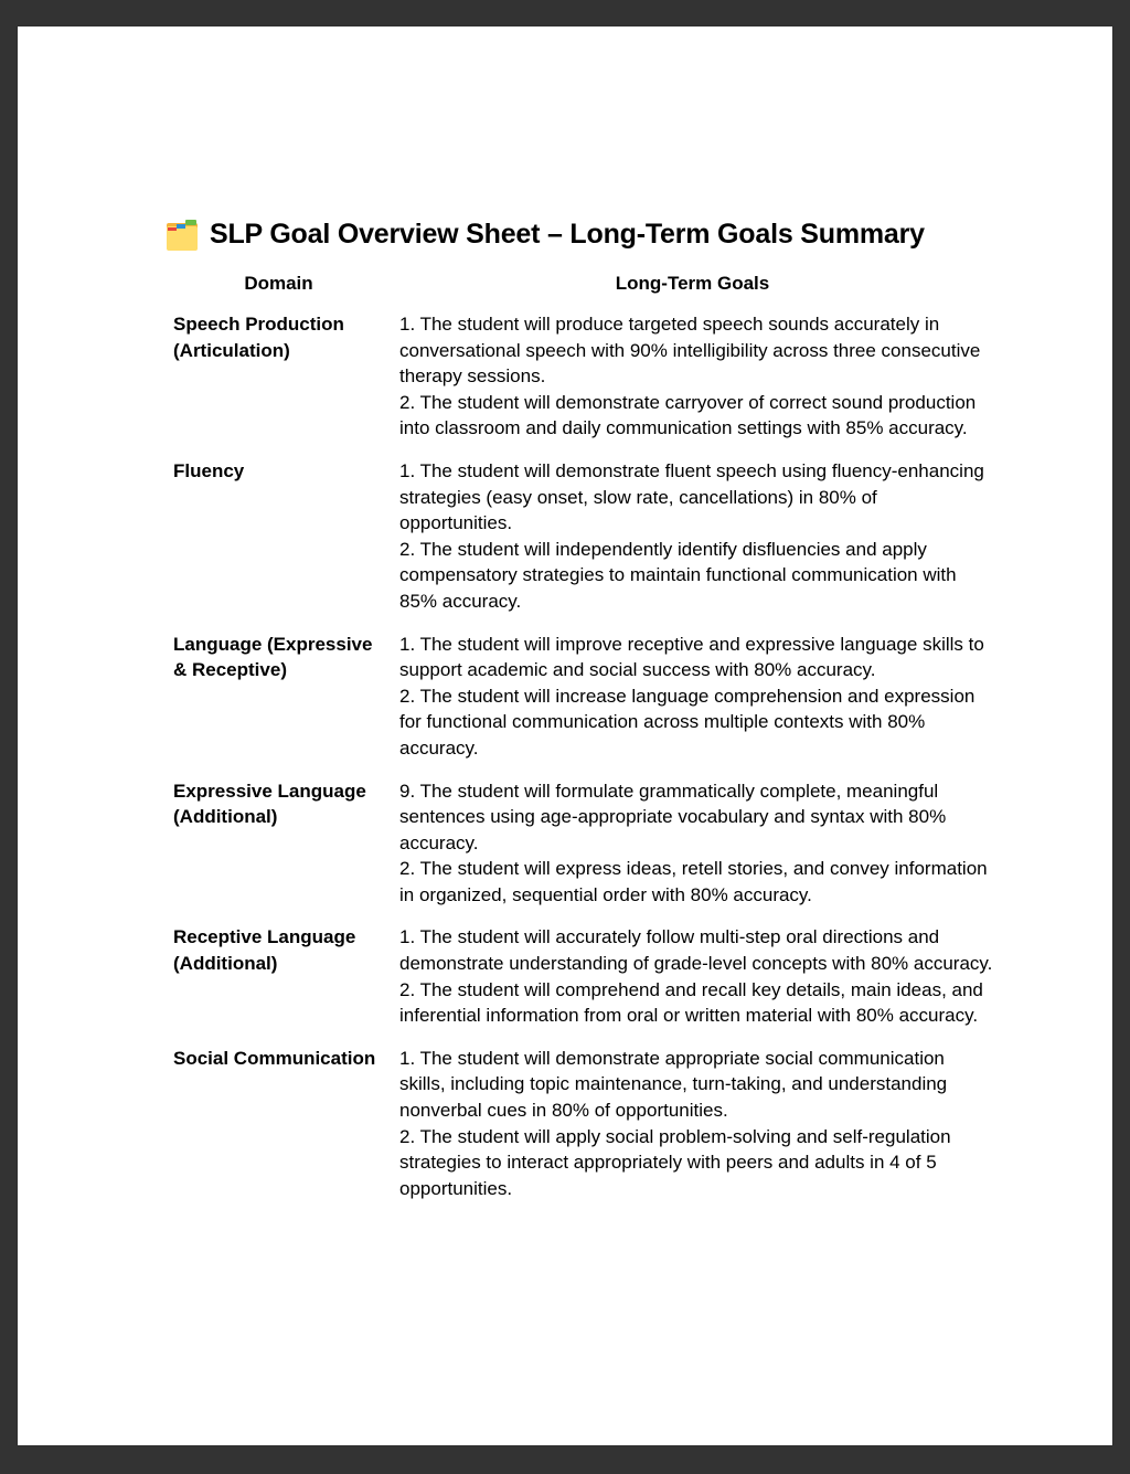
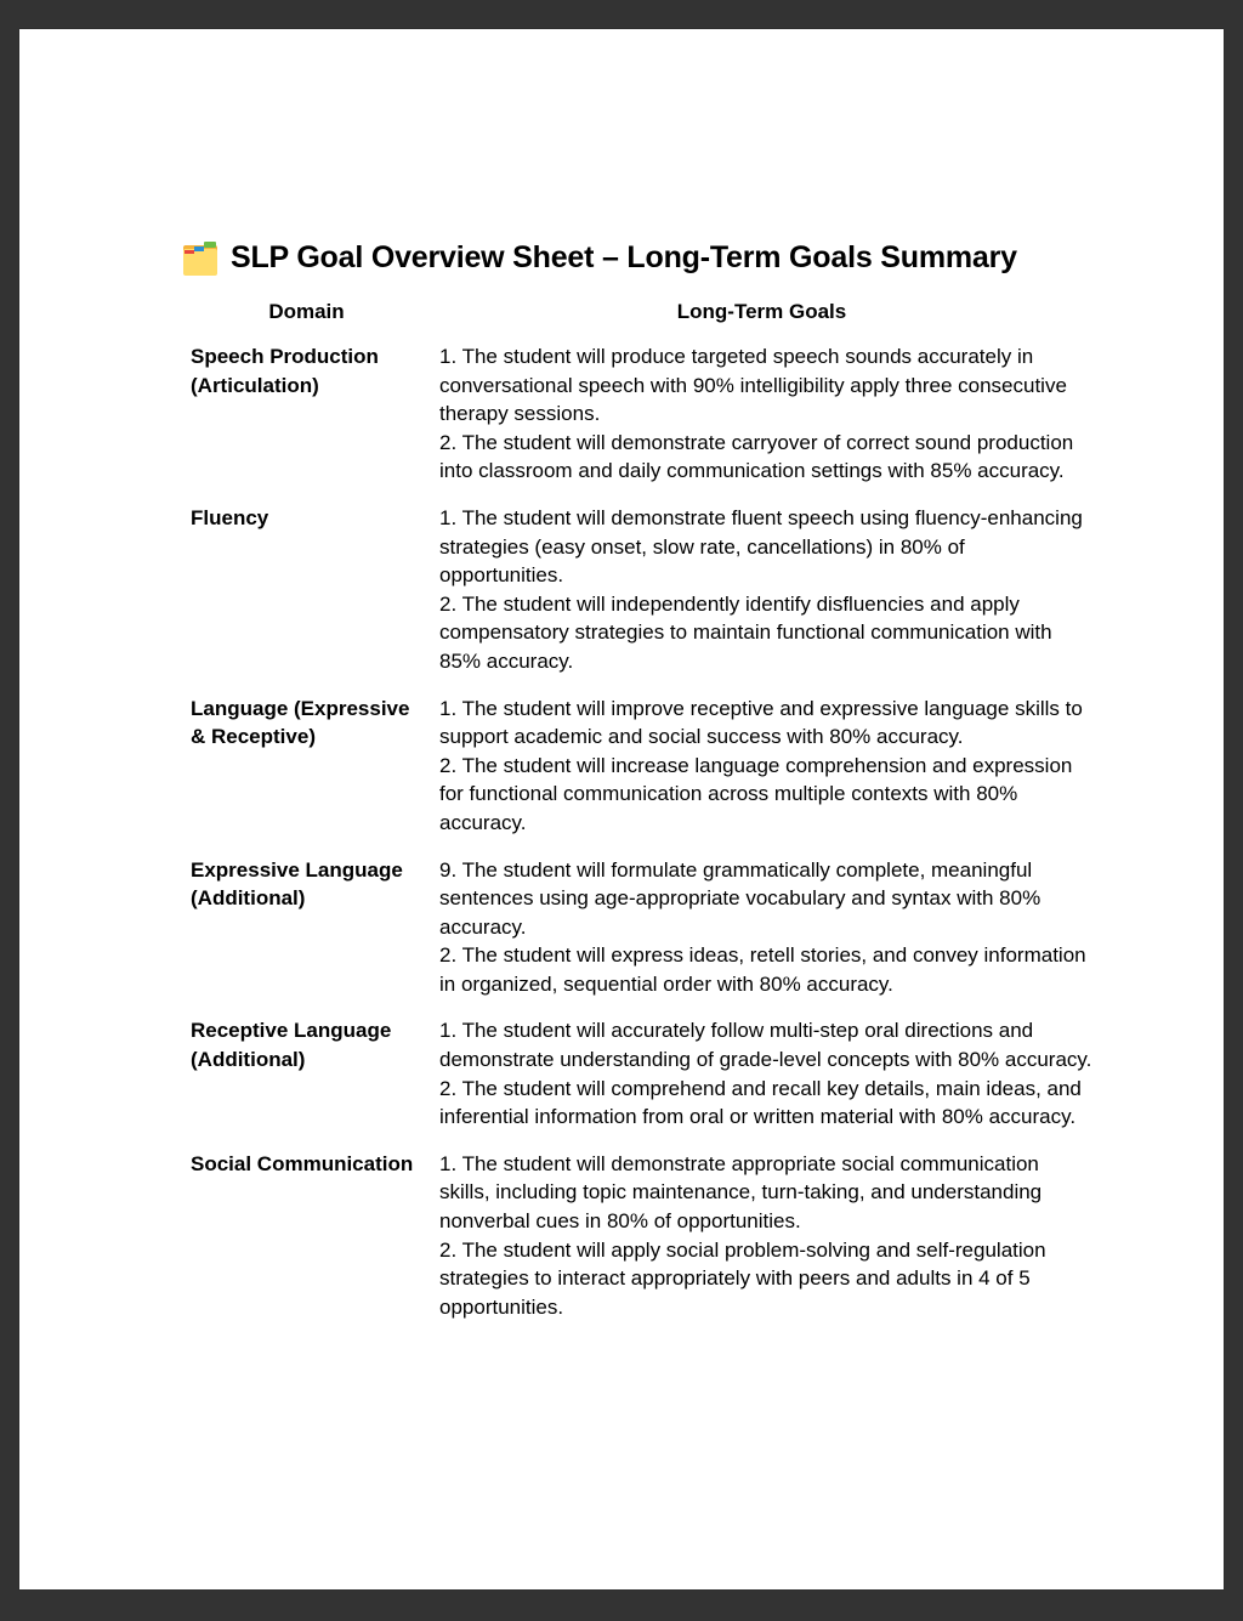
  SLP Goal Overview Sheet – Long-Term Goals Summary
  Domain	Long-Term Goals
- Speech Production (Articulation)	1. The student will produce targeted speech sounds accurately in conversational speech with 90% intelligibility across three consecutive therapy sessions. 2. The student will demonstrate carryover of correct sound production into classroom and daily communication settings with 85% accuracy.
+ Speech Production (Articulation)	1. The student will produce targeted speech sounds accurately in conversational speech with 90% intelligibility apply three consecutive therapy sessions. 2. The student will demonstrate carryover of correct sound production into classroom and daily communication settings with 85% accuracy.
  Fluency	1. The student will demonstrate fluent speech using fluency-enhancing strategies (easy onset, slow rate, cancellations) in 80% of opportunities. 2. The student will independently identify disfluencies and apply compensatory strategies to maintain functional communication with 85% accuracy.
  Language (Expressive & Receptive)	1. The student will improve receptive and expressive language skills to support academic and social success with 80% accuracy. 2. The student will increase language comprehension and expression for functional communication across multiple contexts with 80% accuracy.
  Expressive Language (Additional)	9. The student will formulate grammatically complete, meaningful sentences using age-appropriate vocabulary and syntax with 80% accuracy. 2. The student will express ideas, retell stories, and convey information in organized, sequential order with 80% accuracy.
  Receptive Language (Additional)	1. The student will accurately follow multi-step oral directions and demonstrate understanding of grade-level concepts with 80% accuracy. 2. The student will comprehend and recall key details, main ideas, and inferential information from oral or written material with 80% accuracy.
  Social Communication	1. The student will demonstrate appropriate social communication skills, including topic maintenance, turn-taking, and understanding nonverbal cues in 80% of opportunities. 2. The student will apply social problem-solving and self-regulation strategies to interact appropriately with peers and adults in 4 of 5 opportunities.
